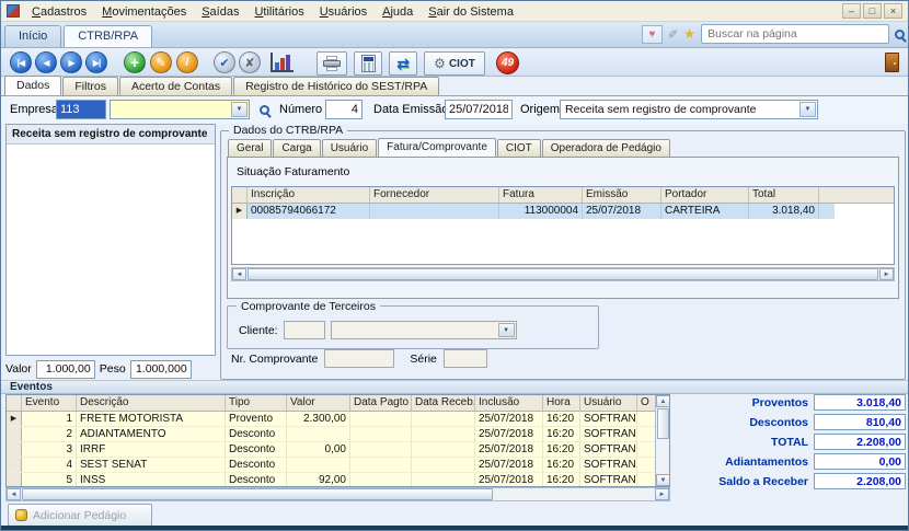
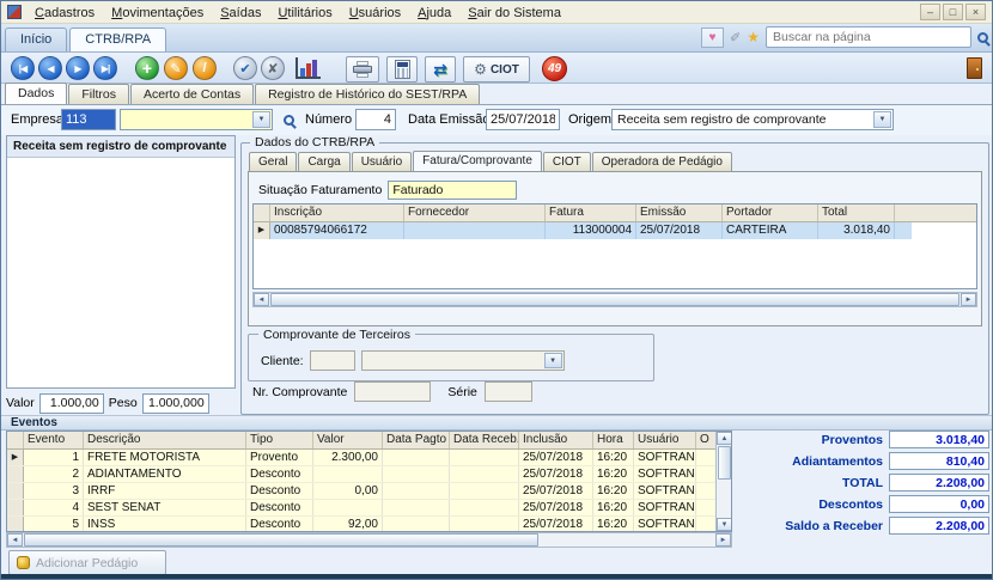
  Cadastros
  Movimentações
  Saídas
  Utilitários
  Usuários
  Ajuda
  Sair do Sistema
  –
  □
  ×
  Início
  CTRB/RPA
  ♥
  ✐
  ★
  Buscar na página
  |◀
  ◀
  ▶
  ▶|
  +
  ✎
  /
  ✔
  ✘
  ⇄
  ⚙
  CIOT
  49
  Dados
  Filtros
  Acerto de Contas
  Registro de Histórico do SEST/RPA
  Empresa
  113
  Número
  4
  Data Emissã
  25/07/2018
  Origem
  Receita sem registro de comprovante
  Receita sem registro de comprovante
  Valor
  1.000,00
  Peso
  1.000,000
  Dados do CTRB/RPA
  Geral
  Carga
  Usuário
  Fatura/Comprovante
  CIOT
  Operadora de Pedágio
  Situação Faturamento
+ Faturado
  Inscrição
  Fornecedor
  Fatura
  Emissão
  Portador
  Total
  00085794066172
  113000004
  25/07/2018
  CARTEIRA
  3.018,40
  Comprovante de Terceiros
  Cliente:
  Nr. Comprovante
  Série
  Eventos
  Evento
  Descrição
  Tipo
  Valor
  Data Pagto
  Data Receb.
  Inclusão
  Hora
  Usuário
  O
  1
  FRETE MOTORISTA
  Provento
  2.300,00
  25/07/2018
  16:20
  SOFTRAN
  2
  ADIANTAMENTO
  Desconto
  25/07/2018
  16:20
  SOFTRAN
  3
  IRRF
  Desconto
  0,00
  25/07/2018
  16:20
  SOFTRAN
  4
  SEST SENAT
  Desconto
  25/07/2018
  16:20
  SOFTRAN
  5
  INSS
  Desconto
  92,00
  25/07/2018
  16:20
  SOFTRAN
  Proventos
  3.018,40
- Descontos
+ Adiantamentos
  810,40
  TOTAL
  2.208,00
- Adiantamentos
+ Descontos
  0,00
  Saldo a Receber
  2.208,00
  Adicionar Pedágio
